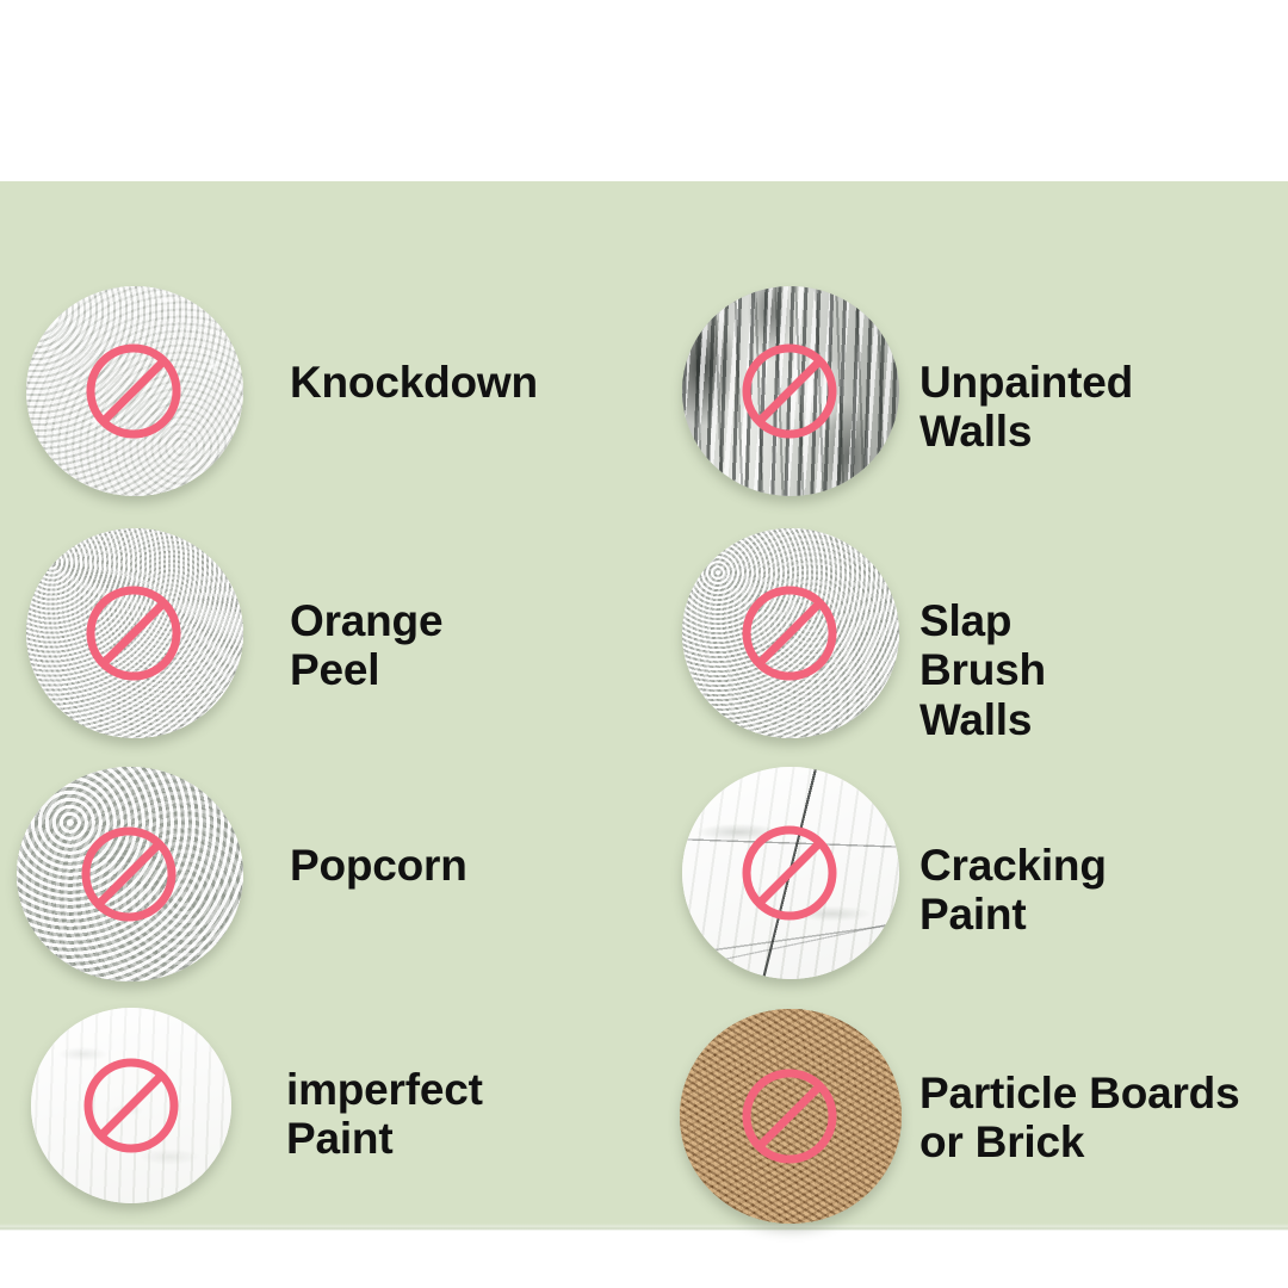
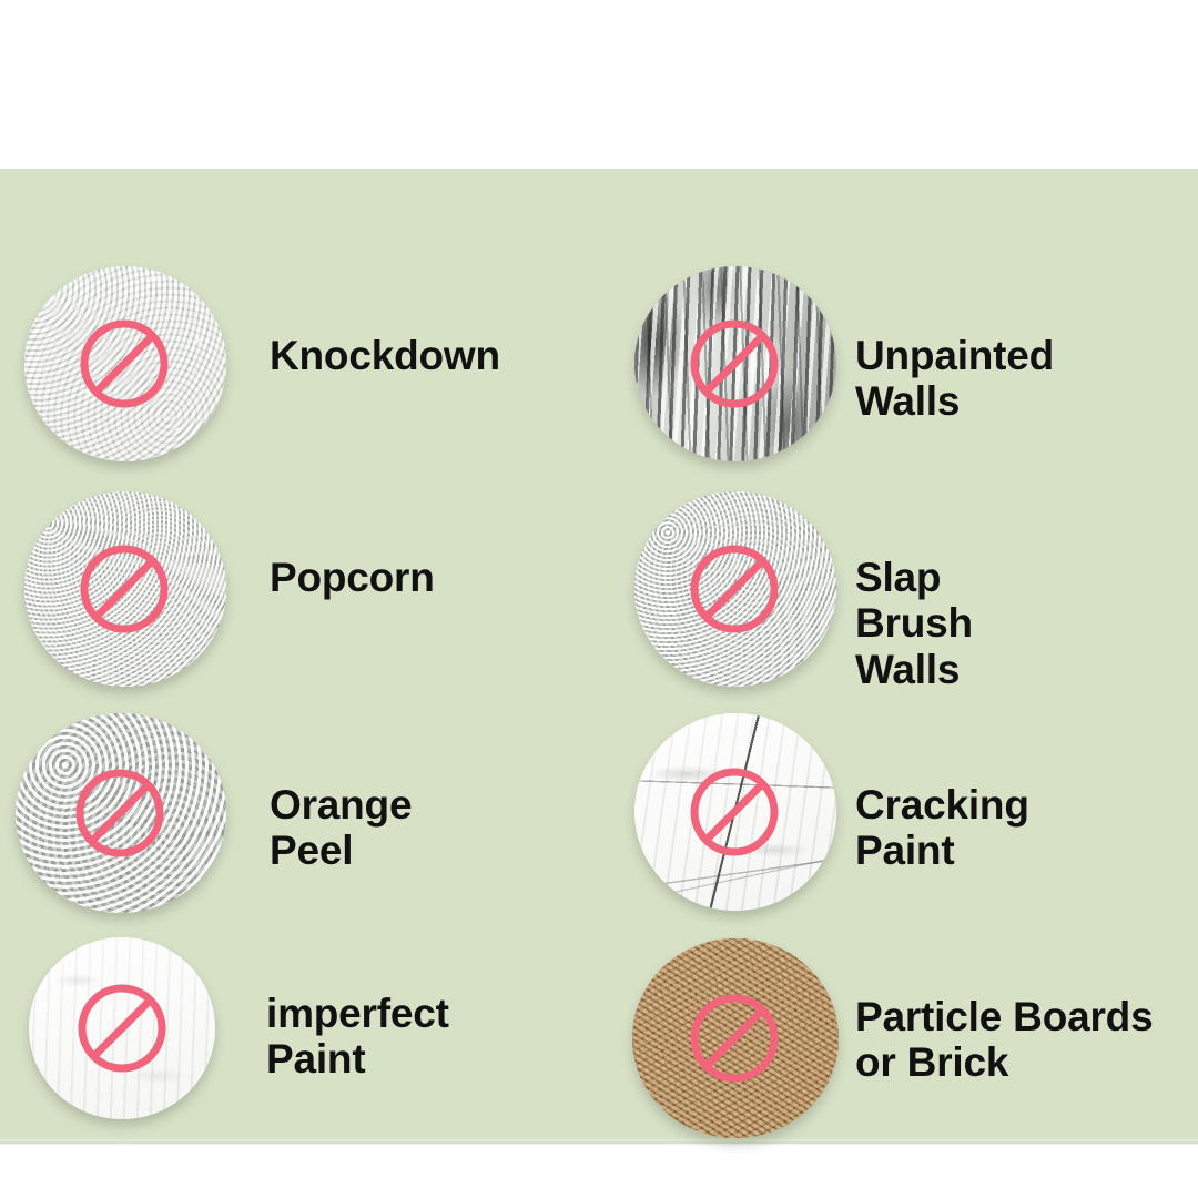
  Knockdown
  Unpainted Walls
- Orange Peel
+ Popcorn
  Slap Brush Walls
- Popcorn
+ Orange Peel
  Cracking Paint
  imperfect Paint
  Particle Boards or Brick
